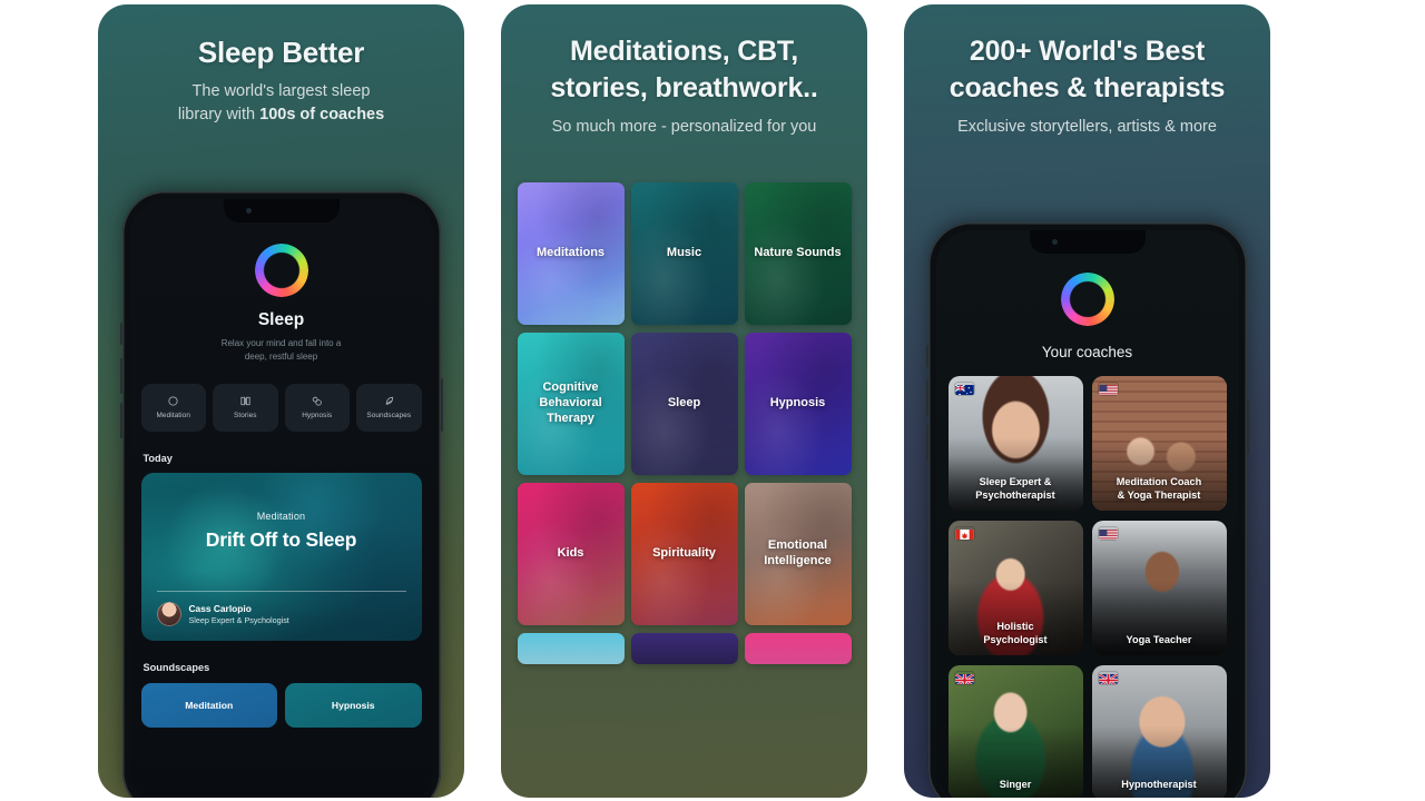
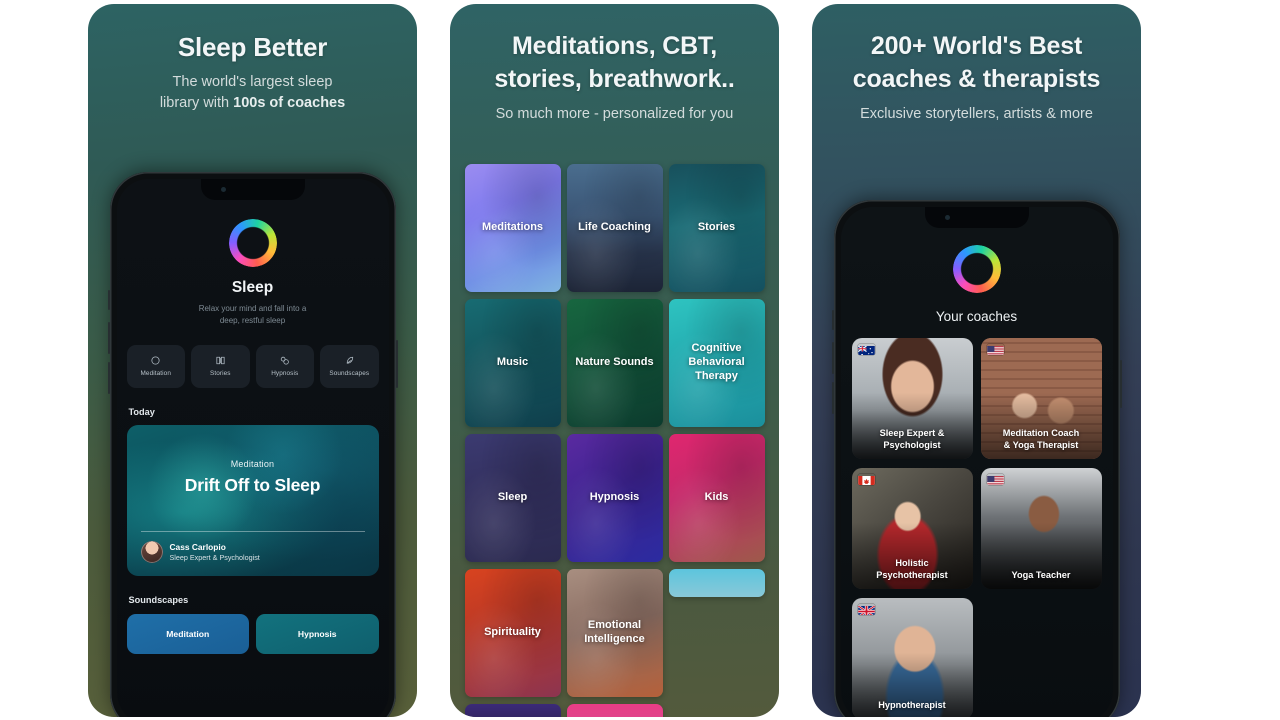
  Sleep Better
  The world's largest sleep
  library with 100s of coaches
  Sleep
  Relax your mind and fall into a
  deep, restful sleep
  Today
  Meditation
  Drift Off to Sleep
  Cass Carlopio
  Sleep Expert & Psychologist
  Soundscapes
  Meditation
  Hypnosis
  Meditations, CBT,
  stories, breathwork..
  So much more - personalized for you
  Meditations
+ Life Coaching
+ Stories
  Music
  Nature Sounds
  Cognitive Behavioral Therapy
  Sleep
  Hypnosis
  Kids
  Spirituality
  Emotional Intelligence
  200+ World's Best
  coaches & therapists
  Exclusive storytellers, artists & more
  Your coaches
  Sleep Expert &
- Psychotherapist
+ Psychologist
  Meditation Coach
  & Yoga Therapist
  Holistic
- Psychologist
+ Psychotherapist
  Yoga Teacher
- Singer
  Hypnotherapist
